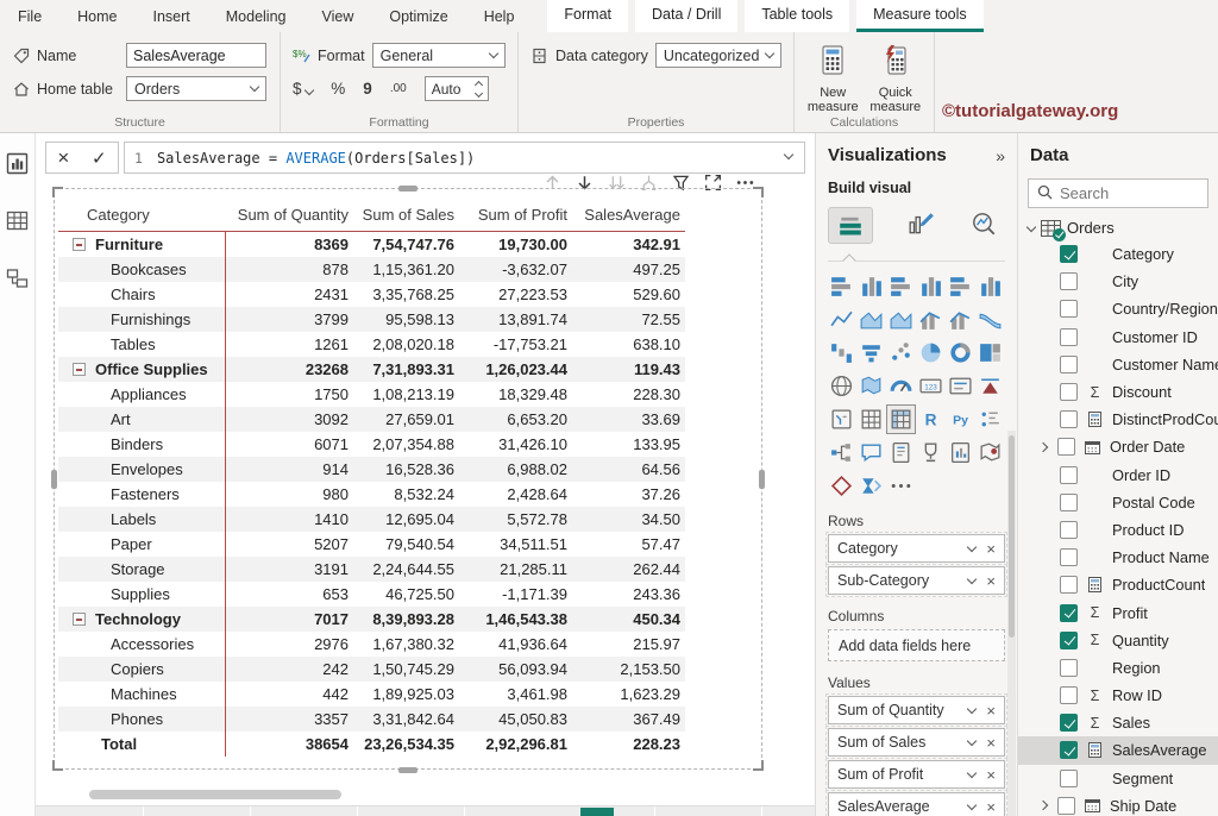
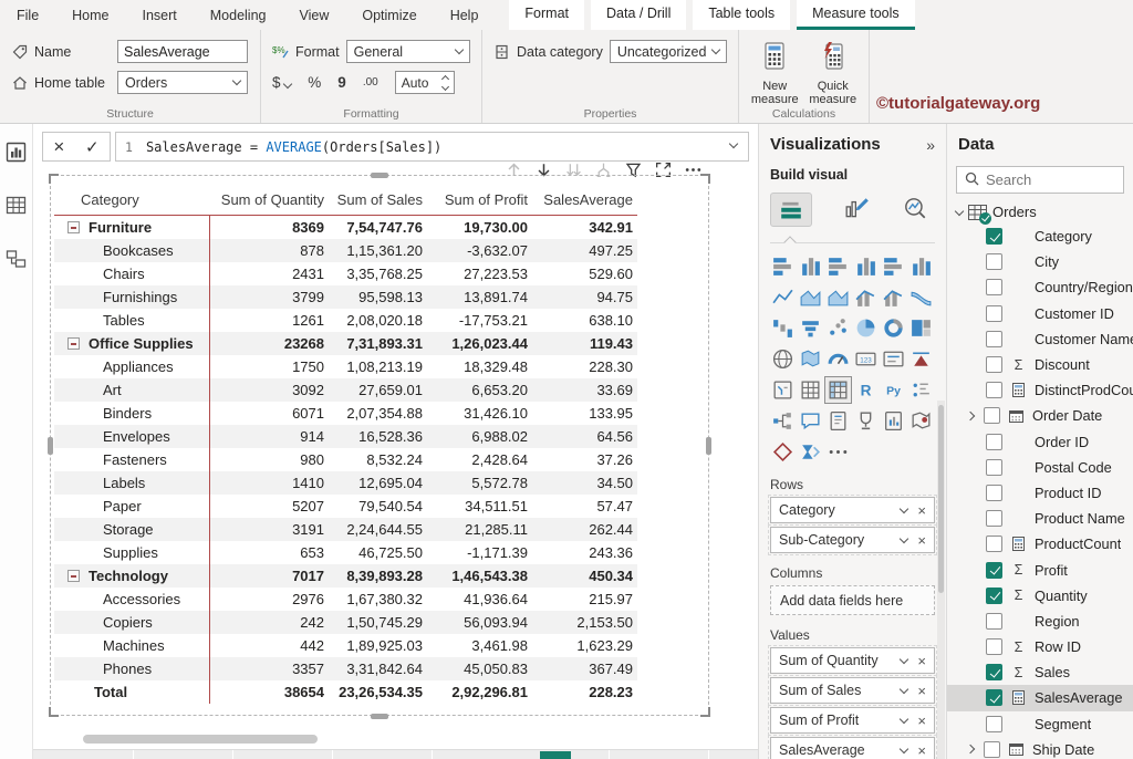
  File
  Home
  Insert
  Modeling
  View
  Optimize
  Help
  Format
  Data / Drill
  Table tools
  Measure tools
  Name
  SalesAverage
  Home table
  Orders
  Structure
  $%
  Format
  General
  $
  %
  9
  .00
  Auto
  Formatting
  Data category
  Uncategorized
  Properties
  New measure
  Quick measure
  Calculations
  ©tutorialgateway.org
  ×
  ✓
  1
  SalesAverage
  =
  AVERAGE
  (Orders[Sales])
  Category	Sum of Quantity	Sum of Sales	Sum of Profit	SalesAverage
  Furniture	8369	7,54,747.76	19,730.00	342.91
  Bookcases	878	1,15,361.20	-3,632.07	497.25
  Chairs	2431	3,35,768.25	27,223.53	529.60
- Furnishings	3799	95,598.13	13,891.74	72.55
+ Furnishings	3799	95,598.13	13,891.74	94.75
  Tables	1261	2,08,020.18	-17,753.21	638.10
  Office Supplies	23268	7,31,893.31	1,26,023.44	119.43
  Appliances	1750	1,08,213.19	18,329.48	228.30
  Art	3092	27,659.01	6,653.20	33.69
  Binders	6071	2,07,354.88	31,426.10	133.95
  Envelopes	914	16,528.36	6,988.02	64.56
  Fasteners	980	8,532.24	2,428.64	37.26
  Labels	1410	12,695.04	5,572.78	34.50
  Paper	5207	79,540.54	34,511.51	57.47
  Storage	3191	2,24,644.55	21,285.11	262.44
  Supplies	653	46,725.50	-1,171.39	243.36
  Technology	7017	8,39,893.28	1,46,543.38	450.34
  Accessories	2976	1,67,380.32	41,936.64	215.97
  Copiers	242	1,50,745.29	56,093.94	2,153.50
  Machines	442	1,89,925.03	3,461.98	1,623.29
  Phones	3357	3,31,842.64	45,050.83	367.49
  Total	38654	23,26,534.35	2,92,296.81	228.23
  Visualizations
  »
  Build visual
  R
  Py
  Rows
  Category
  ×
  Sub-Category
  ×
  Columns
  Add data fields here
  Values
  Sum of Quantity
  ×
  Sum of Sales
  ×
  Sum of Profit
  ×
  SalesAverage
  ×
  Data
  Search
  Orders
  Category
  City
  Country/Region
  Customer ID
  Customer Nam
  Σ
  Discount
  DistinctProdCo
  Order Date
  Order ID
  Postal Code
  Product ID
  Product Name
  ProductCount
  Σ
  Profit
  Σ
  Quantity
  Region
  Σ
  Row ID
  Σ
  Sales
  SalesAverage
  Segment
  Ship Date
